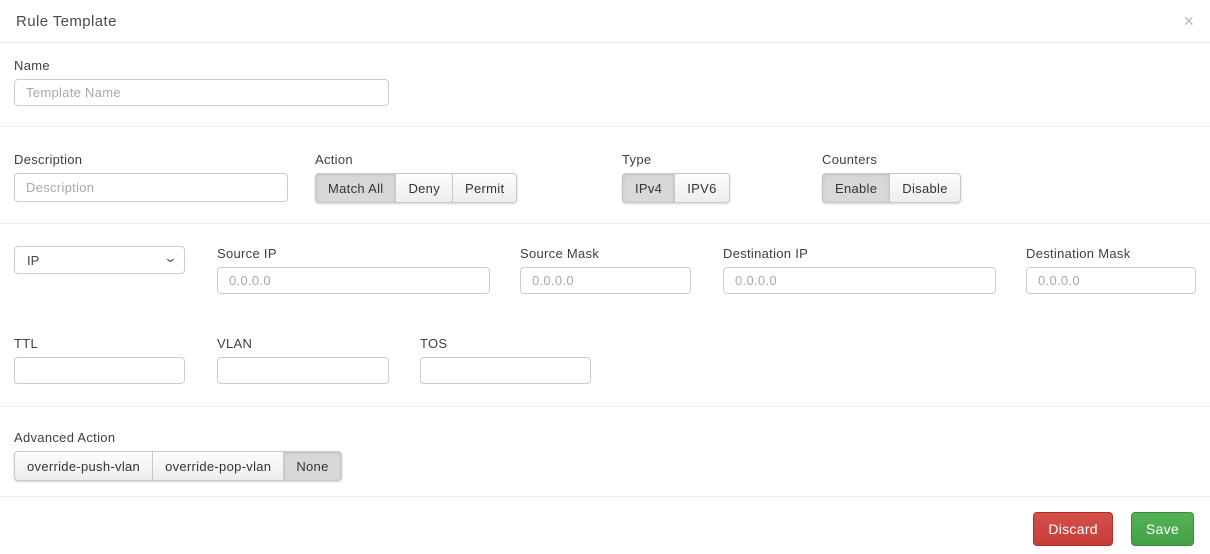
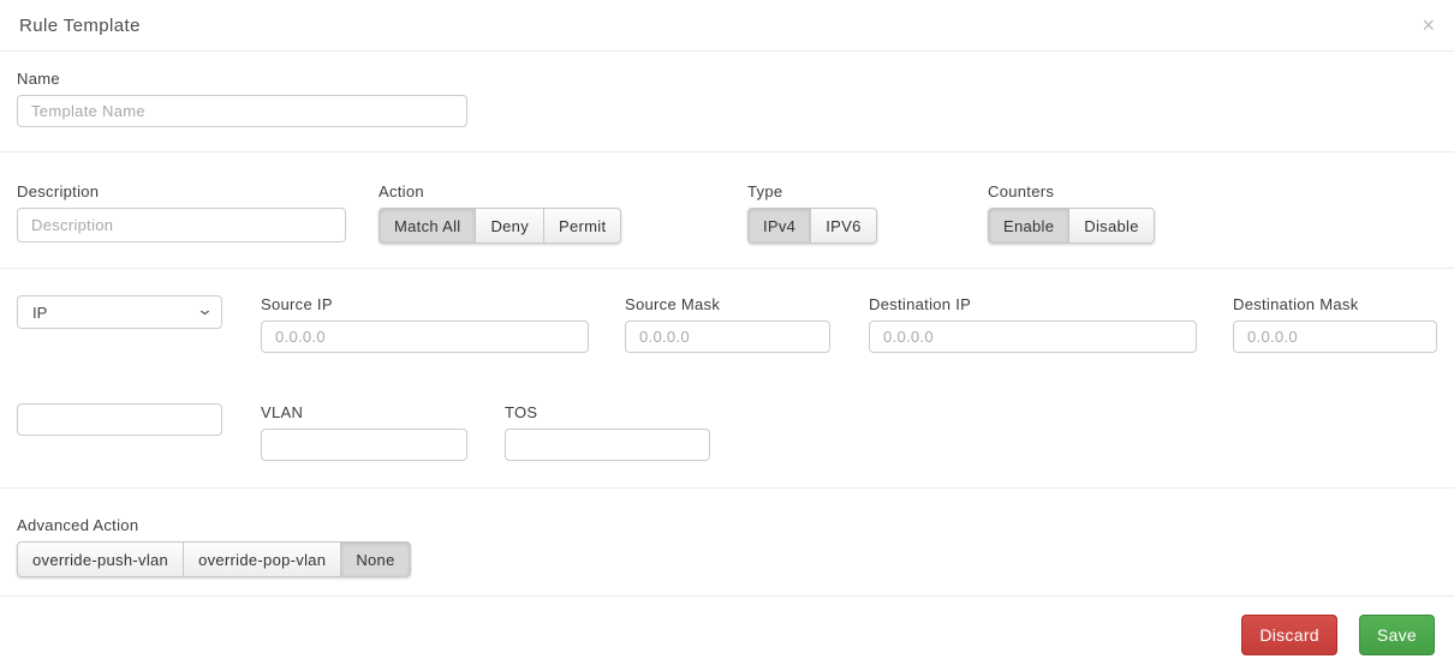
  Rule Template
  ×
  Name
  Template Name
  Description
  Description
  Action
  Match All
  Deny
  Permit
  Type
  IPv4
  IPV6
  Counters
  Enable
  Disable
  IP
  ⌄
  Source IP
  0.0.0.0
  Source Mask
  0.0.0.0
  Destination IP
  0.0.0.0
  Destination Mask
  0.0.0.0
- TTL
  VLAN
  TOS
  Advanced Action
  override-push-vlan
  override-pop-vlan
  None
  Discard
  Save
